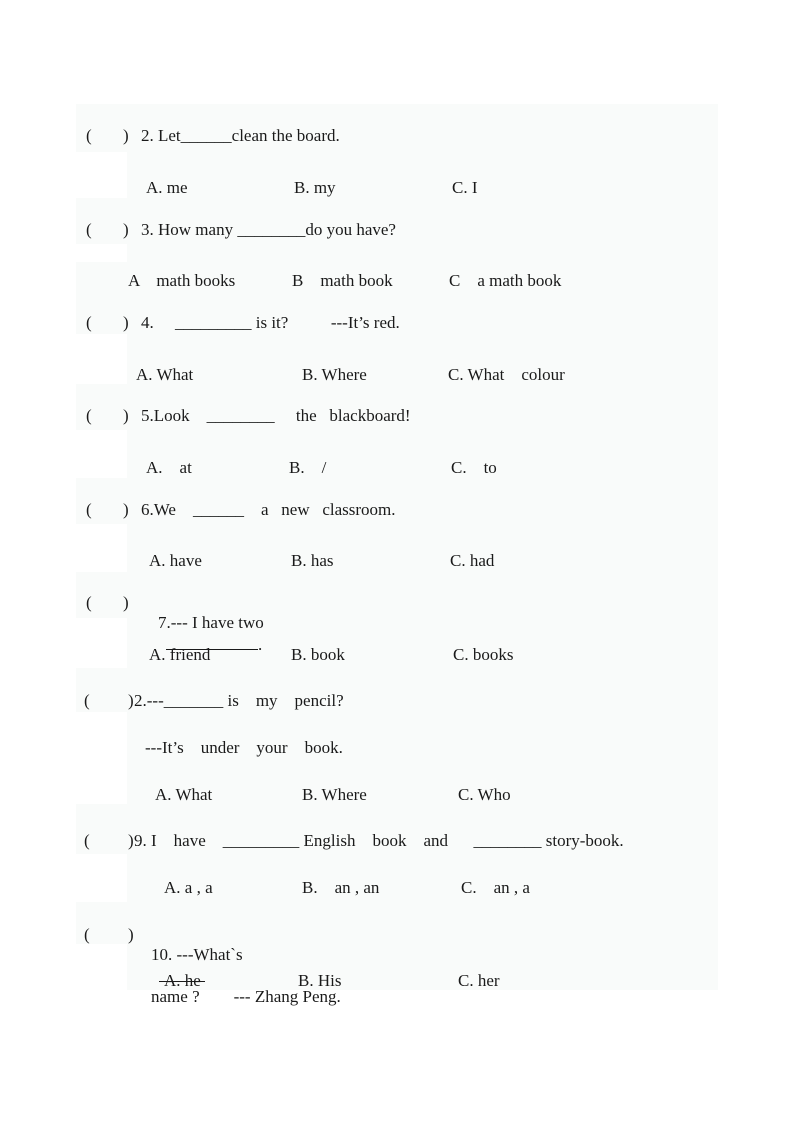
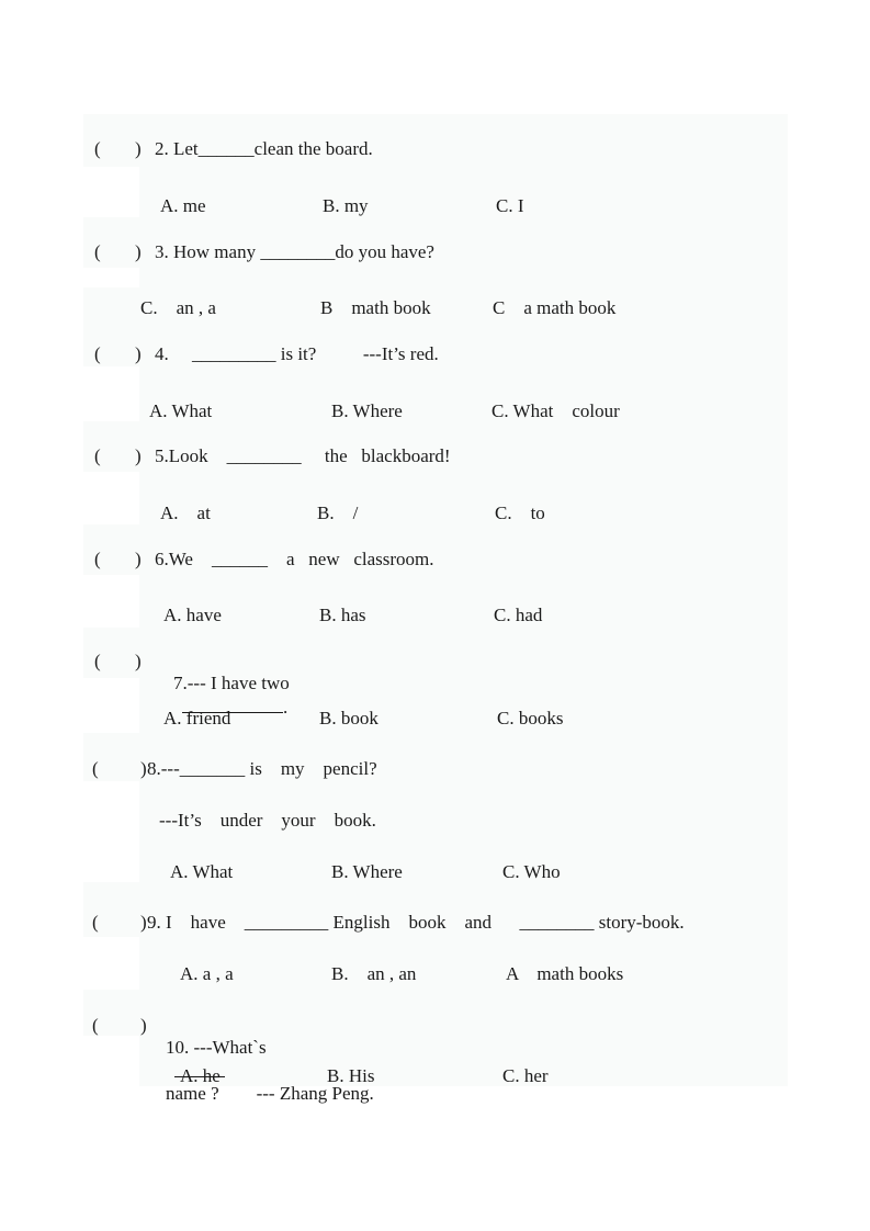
  (
  )
  2. Let______clean the board.
  A. me
  B. my
  C. I
  (
  )
  3. How many ________do you have?
- A math books
+ C. an , a
  B math book
  C a math book
  (
  )
  4. _________ is it? ---It’s red.
  A. What
  B. Where
  C. What colour
  (
  )
  5.Look ________ the blackboard!
  A. at
  B. /
  C. to
  (
  )
  6.We ______ a new classroom.
  A. have
  B. has
  C. had
  (
  )
  7.--- I have two .
  A. friend
  B. book
  C. books
  (
  )
- 2.---_______ is my pencil?
+ 8.---_______ is my pencil?
  ---It’s under your book.
  A. What
  B. Where
  C. Who
  (
  )
  9. I have _________ English book and ________ story-book.
  A. a , a
  B. an , an
- C. an , a
+ A math books
  (
  )
  10. ---What`s name ? --- Zhang Peng.
  A. he
  B. His
  C. her
